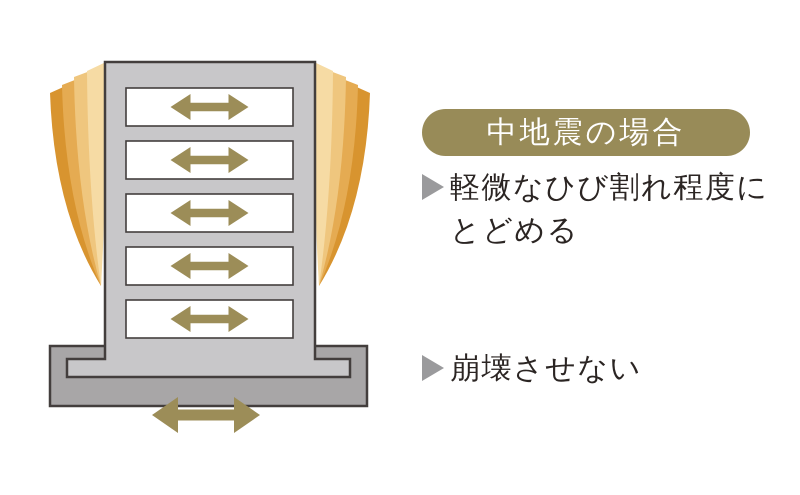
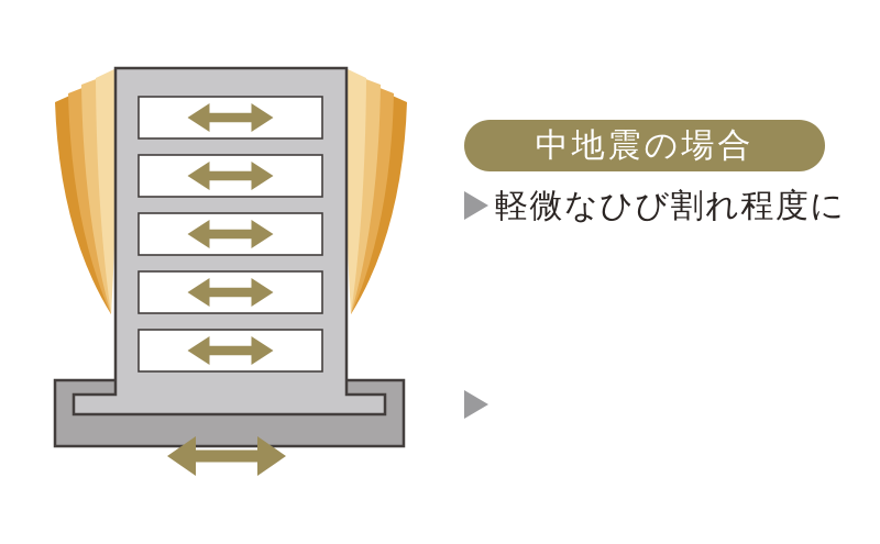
  中地震の場合
  軽微なひび割れ程度に
- とどめる
- 崩壊させない
